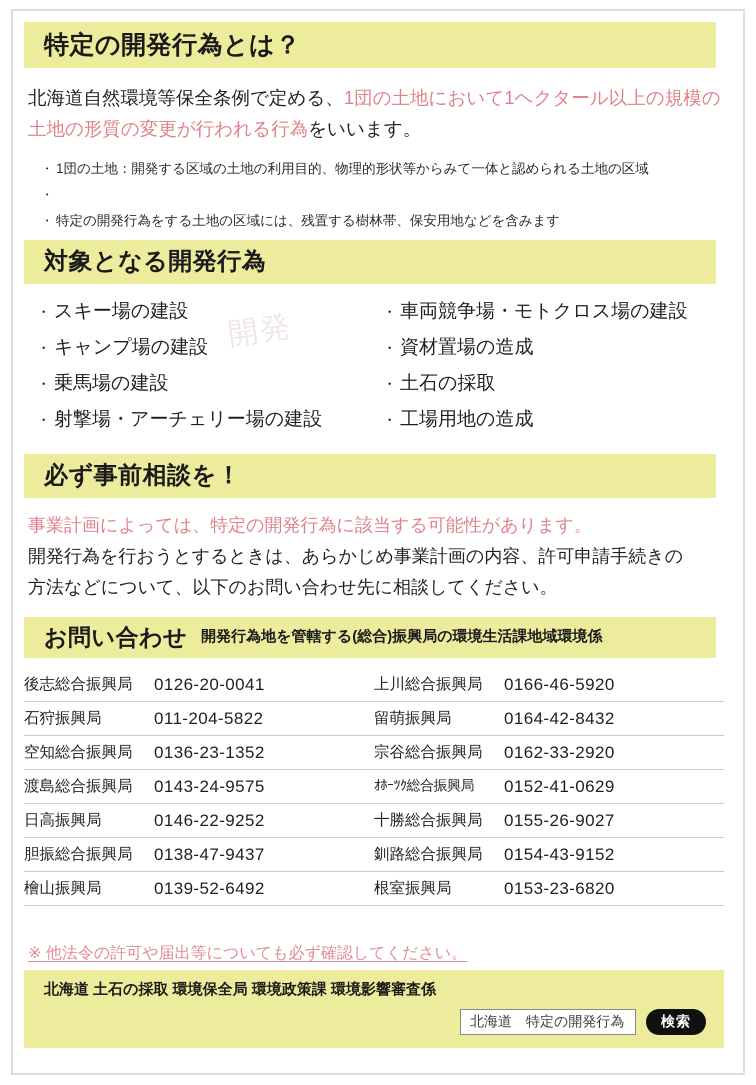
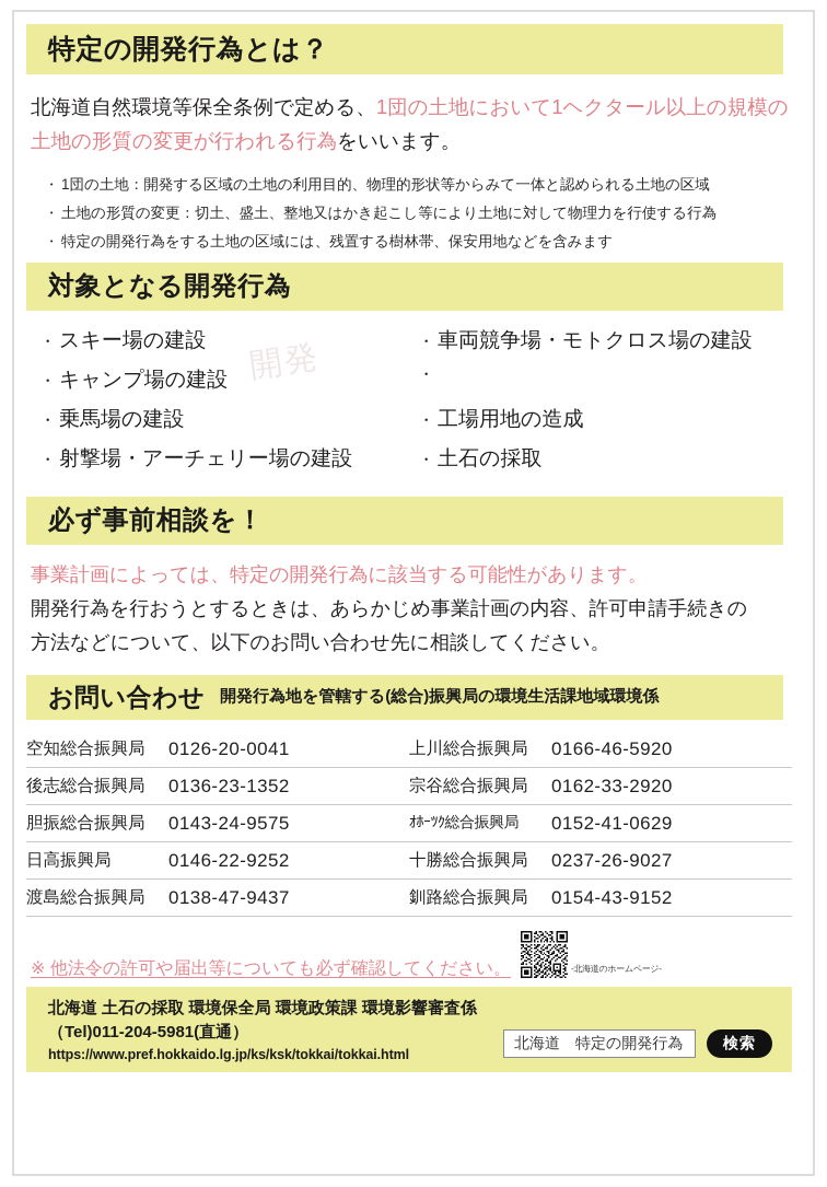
  特定の開発行為とは？
  北海道自然環境等保全条例で定める、1団の土地において1ヘクタール以上の規模の土地の形質の変更が行われる行為をいいます。
  ・
  1団の土地：開発する区域の土地の利用目的、物理的形状等からみて一体と認められる土地の区域
  ・
+ 土地の形質の変更：切土、盛土、整地又はかき起こし等により土地に対して物理力を行使する行為
  ・
  特定の開発行為をする土地の区域には、残置する樹林帯、保安用地などを含みます
  対象となる開発行為
  ・
  スキー場の建設
  ・
  キャンプ場の建設
  ・
  乗馬場の建設
  ・
  射撃場・アーチェリー場の建設
  ・
  車両競争場・モトクロス場の建設
  ・
- 資材置場の造成
  ・
- 土石の採取
+ 工場用地の造成
  ・
- 工場用地の造成
+ 土石の採取
  必ず事前相談を！
  事業計画によっては、特定の開発行為に該当する可能性があります。
  開発行為を行おうとするときは、あらかじめ事業計画の内容、許可申請手続きの
  方法などについて、以下のお問い合わせ先に相談してください。
  お問い合わせ
  開発行為地を管轄する(総合)振興局の環境生活課地域環境係
- 後志総合振興局	0126-20-0041	上川総合振興局	0166-46-5920
+ 空知総合振興局	0126-20-0041	上川総合振興局	0166-46-5920
- 石狩振興局	011-204-5822	留萌振興局	0164-42-8432
- 空知総合振興局	0136-23-1352	宗谷総合振興局	0162-33-2920
+ 後志総合振興局	0136-23-1352	宗谷総合振興局	0162-33-2920
- 渡島総合振興局	0143-24-9575	ｵﾎｰﾂｸ総合振興局	0152-41-0629
+ 胆振総合振興局	0143-24-9575	ｵﾎｰﾂｸ総合振興局	0152-41-0629
- 日高振興局	0146-22-9252	十勝総合振興局	0155-26-9027
+ 日高振興局	0146-22-9252	十勝総合振興局	0237-26-9027
- 胆振総合振興局	0138-47-9437	釧路総合振興局	0154-43-9152
+ 渡島総合振興局	0138-47-9437	釧路総合振興局	0154-43-9152
- 檜山振興局	0139-52-6492	根室振興局	0153-23-6820
  ※ 他法令の許可や届出等についても必ず確認してください。
+ -北海道のホームページ-
  北海道 土石の採取 環境保全局 環境政策課 環境影響審査係
+ （Tel)011-204-5981(直通）
+ https://www.pref.hokkaido.lg.jp/ks/ksk/tokkai/tokkai.html
  北海道 特定の開発行為
  検索
